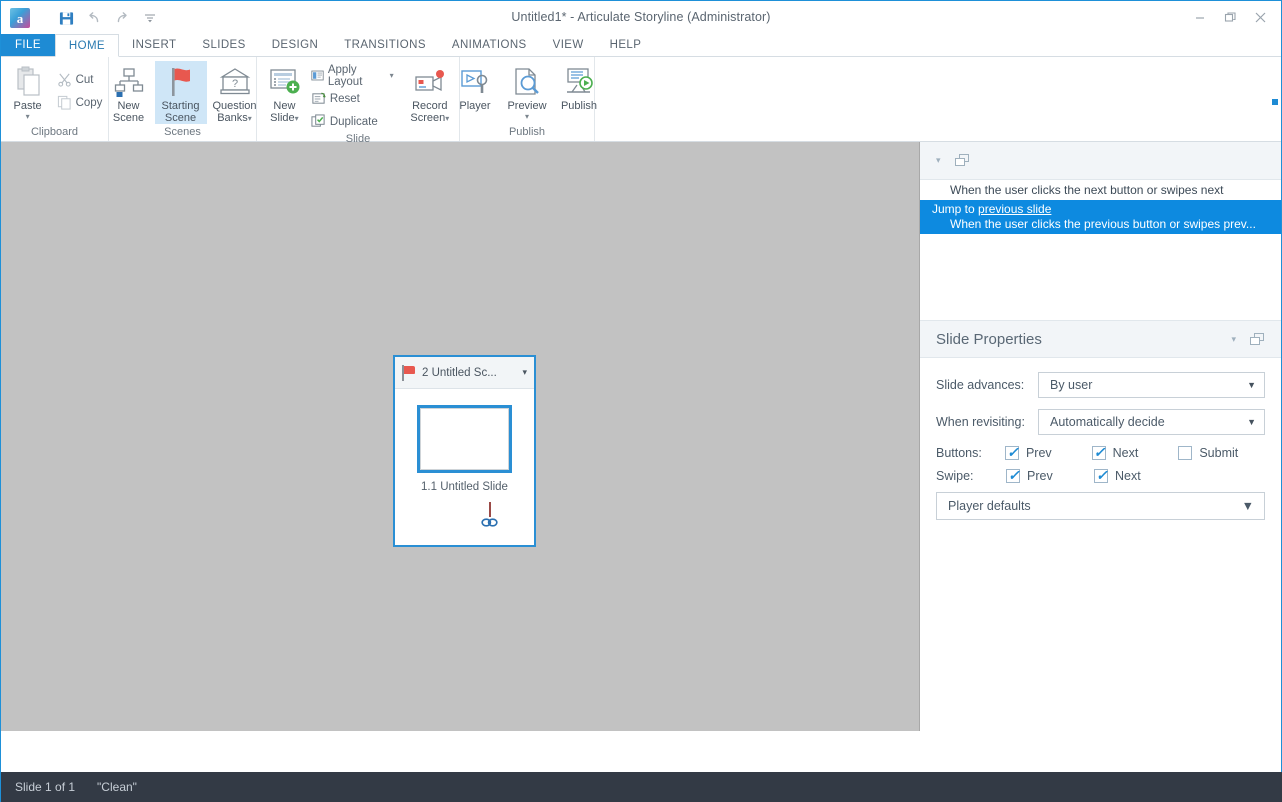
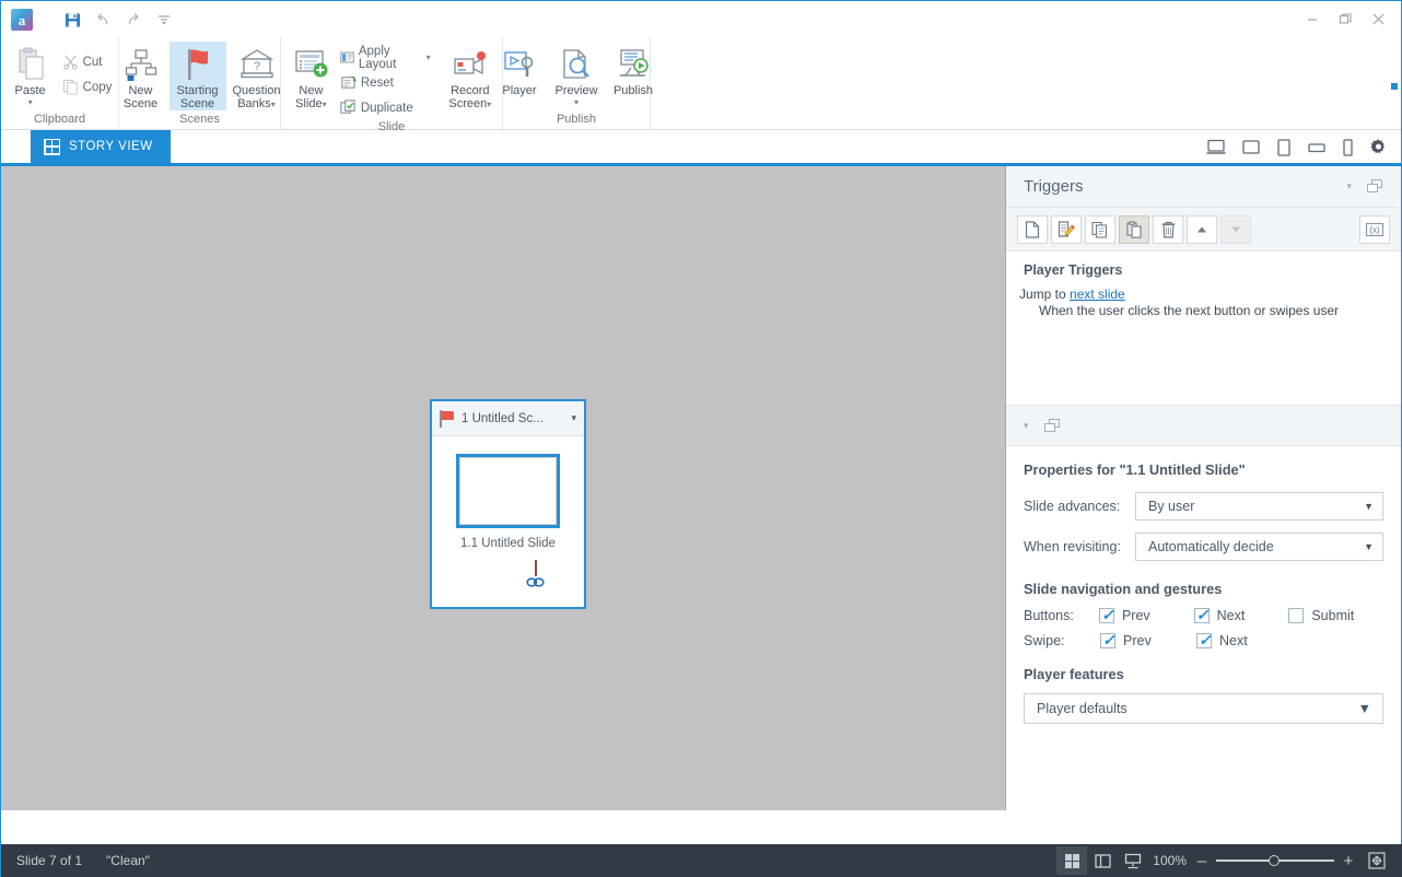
  a
- Untitled1* - Articulate Storyline (Administrator)
- FILE
- HOME
- INSERT
- SLIDES
- DESIGN
- TRANSITIONS
- ANIMATIONS
- VIEW
- HELP
  Paste
  ▾
  Cut
  Copy
  Clipboard
  New
  Scene
  Starting
  Scene
  ?
  Question
  Banks▾
  Scenes
  New
  Slide▾
  Apply Layout
  ▾
  Reset
  Duplicate
  Record
  Screen▾
  Slide
  Player
  Preview
  ▾
  Publish
  Publish
+ STORY VIEW
- 2 Untitled Sc...
+ 1 Untitled Sc...
  ▾
  1.1 Untitled Slide
+ Triggers
  ▾
+ (x)
+ Player Triggers
+ Jump to next slide
- When the user clicks the next button or swipes next
+ When the user clicks the next button or swipes user
- Jump to previous slide
- When the user clicks the previous button or swipes prev...
- Slide Properties
  ▾
+ Properties for "1.1 Untitled Slide"
  Slide advances:
  By user
  ▼
  When revisiting:
  Automatically decide
  ▼
+ Slide navigation and gestures
  Buttons:
  Prev
  Next
  Submit
  Swipe:
  Prev
  Next
+ Player features
  Player defaults
  ▼
- Slide 1 of 1
+ Slide 7 of 1
  "Clean"
+ 100%
+ –
+ +
